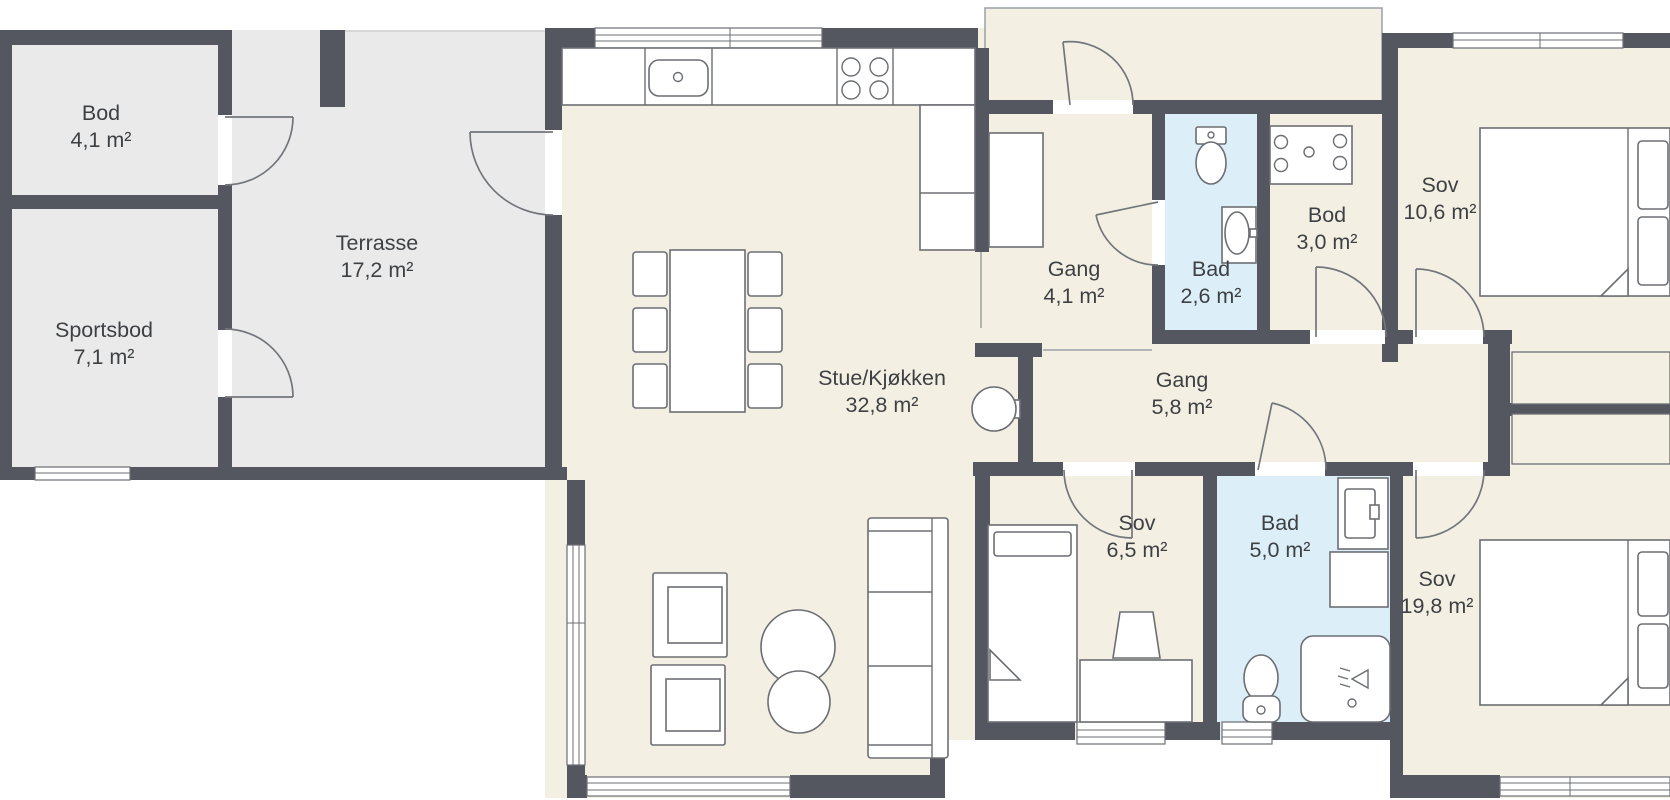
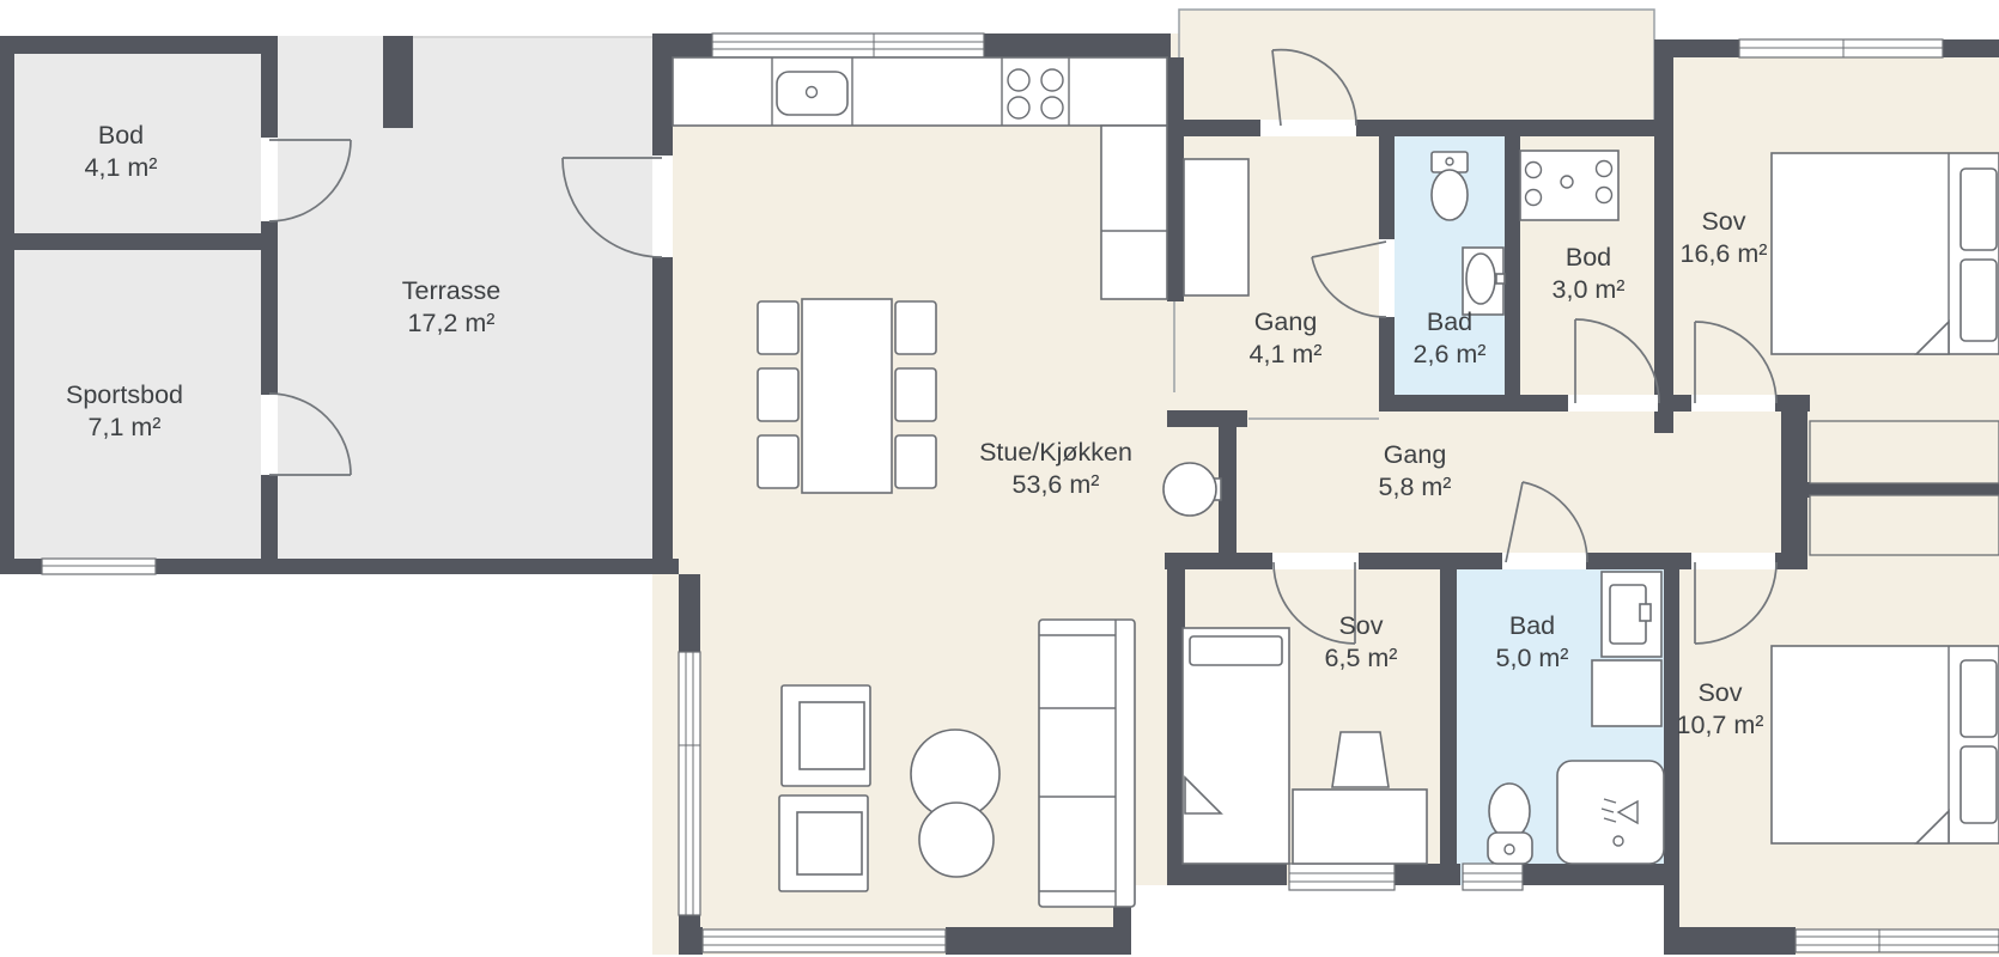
  Bod
  4,1 m²
  Sportsbod
  7,1 m²
  Terrasse
  17,2 m²
  Stue/Kjøkken
- 32,8 m²
+ 53,6 m²
  Gang
  4,1 m²
  Bad
  2,6 m²
  Bod
  3,0 m²
  Sov
- 10,6 m²
+ 16,6 m²
  Gang
  5,8 m²
  Sov
  6,5 m²
  Bad
  5,0 m²
  Sov
- 19,8 m²
+ 10,7 m²
